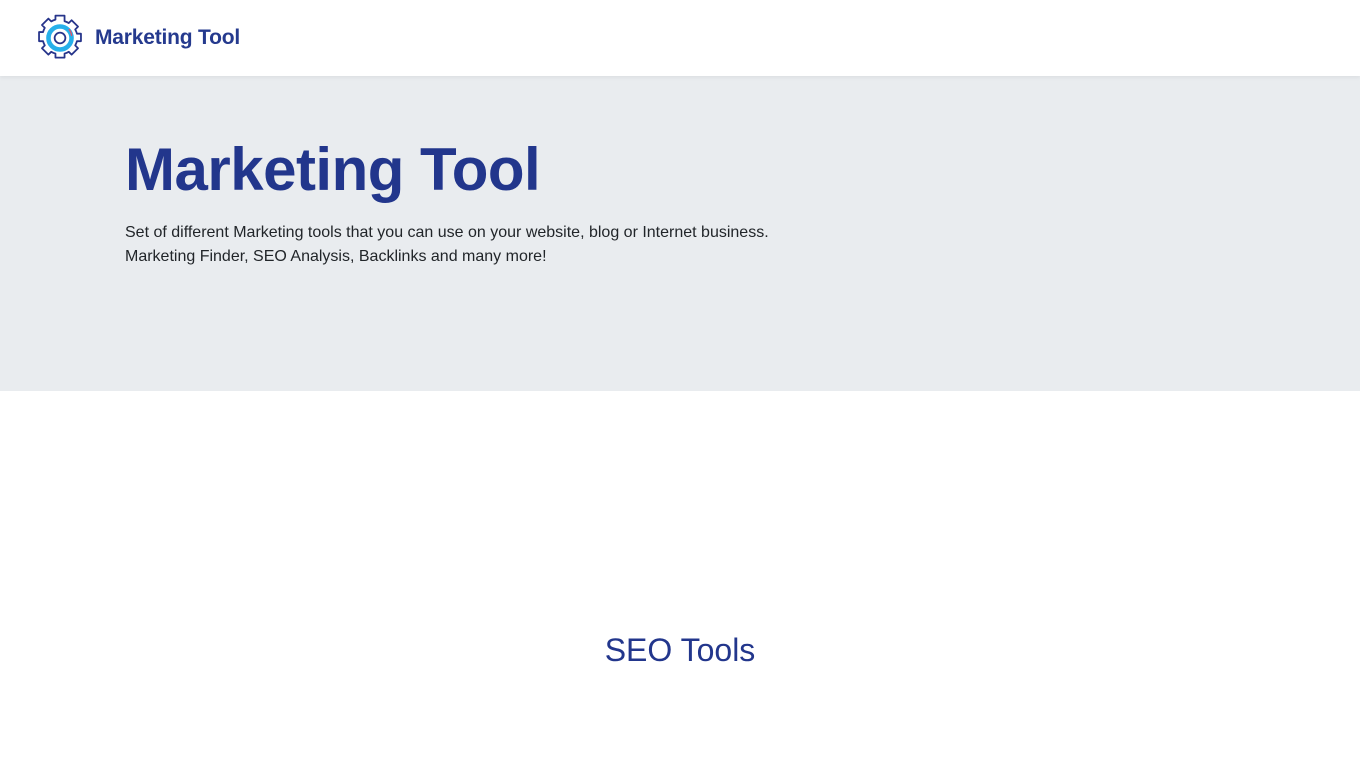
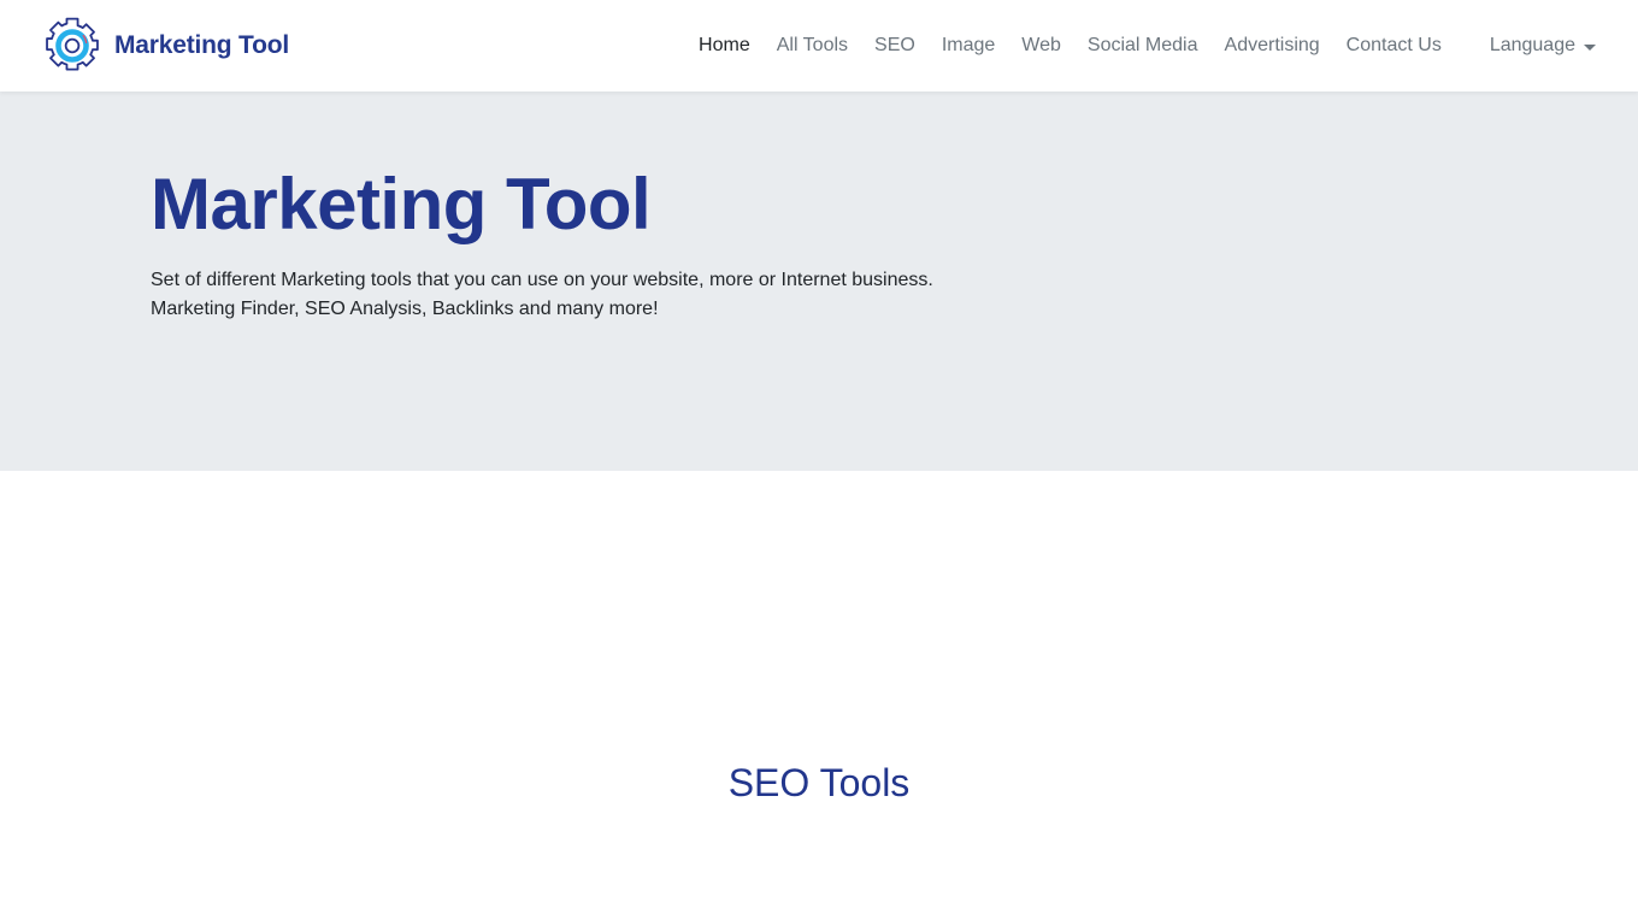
  Marketing Tool
+ Home
+ All Tools
+ SEO
+ Image
+ Web
+ Social Media
+ Advertising
+ Contact Us
+ Language
  Marketing Tool
- Set of different Marketing tools that you can use on your website, blog or Internet business.
+ Set of different Marketing tools that you can use on your website, more or Internet business.
  Marketing Finder, SEO Analysis, Backlinks and many more!
  SEO Tools
